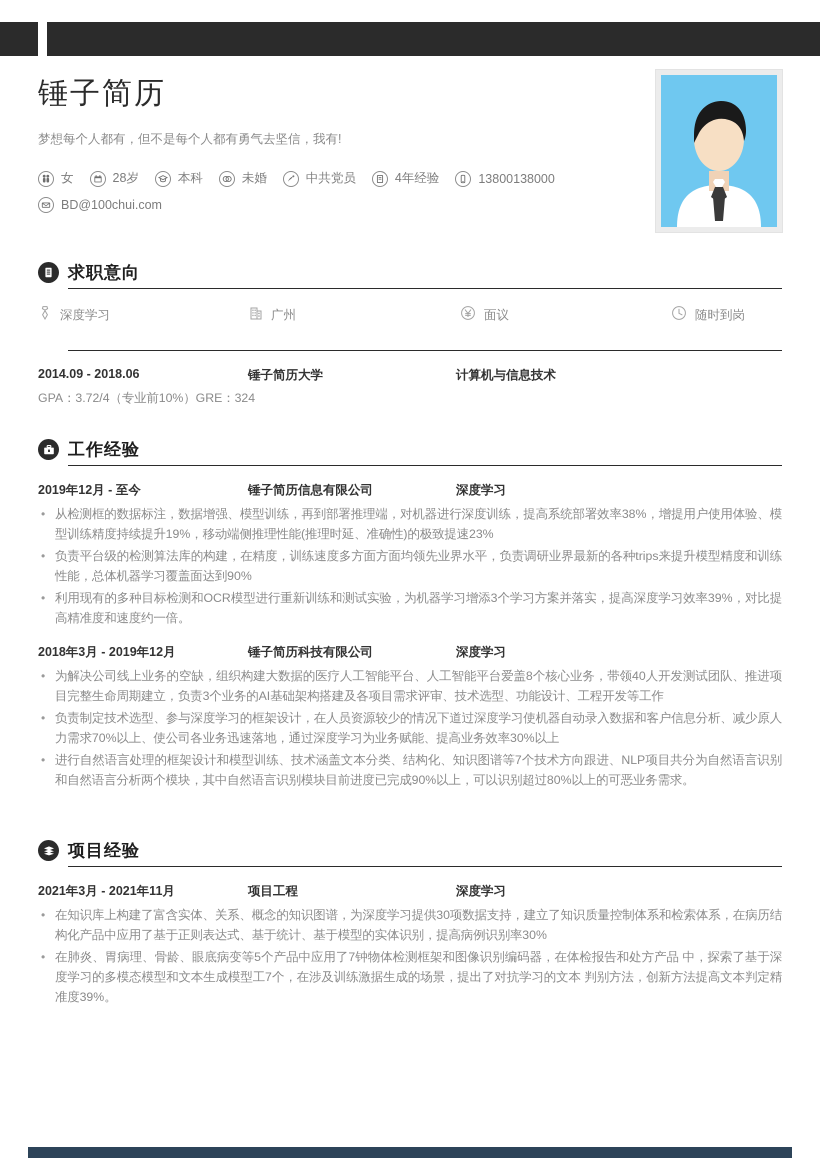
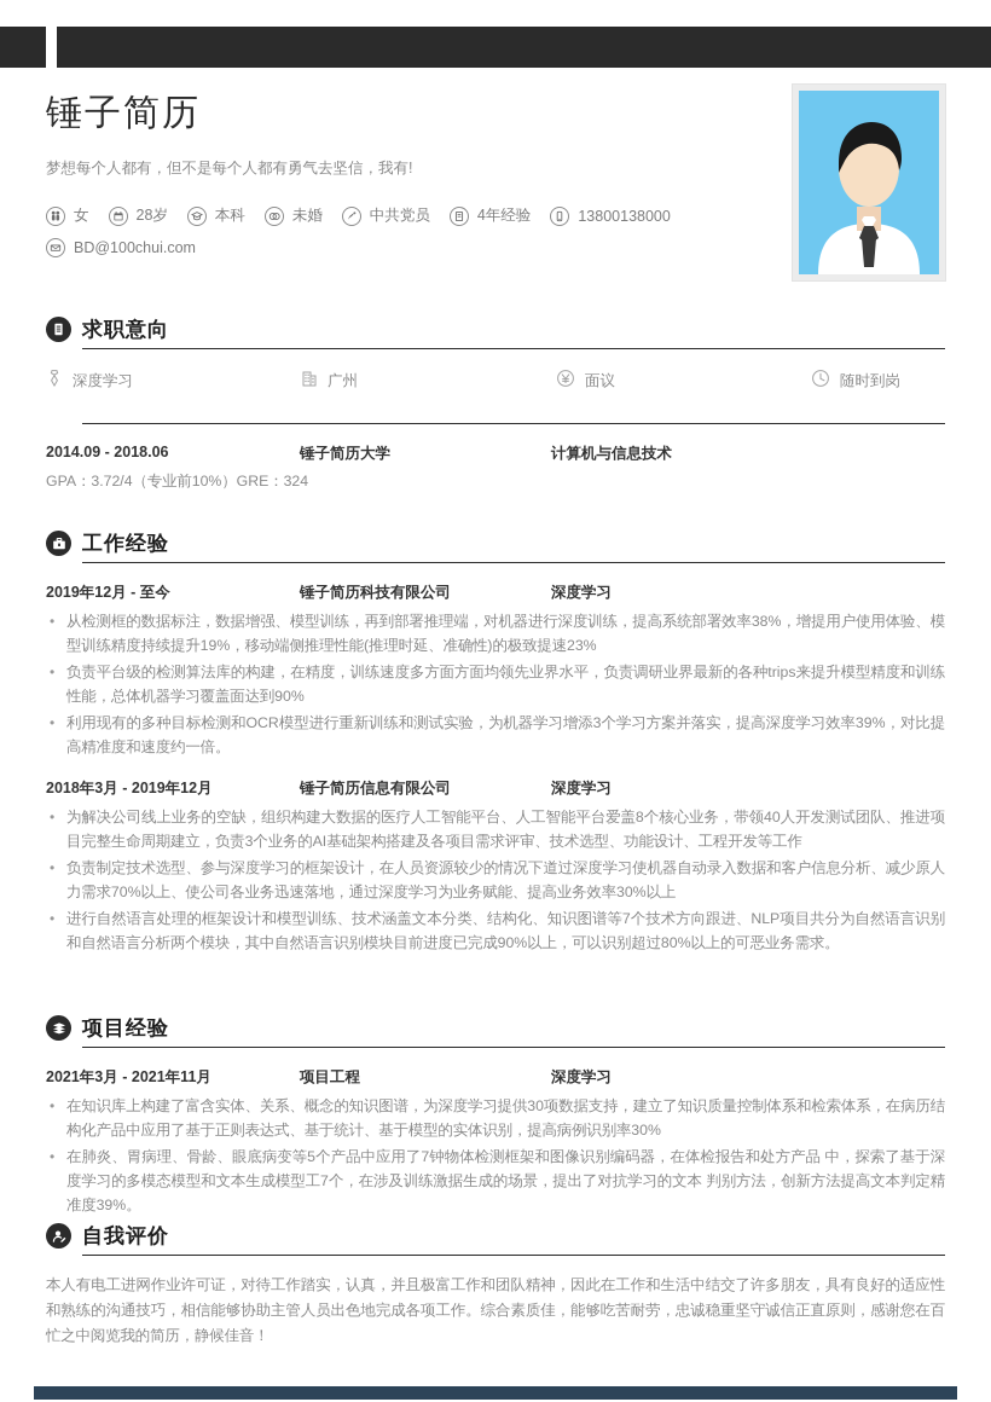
  锤子简历
  梦想每个人都有，但不是每个人都有勇气去坚信，我有!
  女
  28岁
  本科
  未婚
  中共党员
  4年经验
  13800138000
  BD@100chui.com
  求职意向
  深度学习
  广州
  面议
  随时到岗
  2014.09 - 2018.06
  锤子简历大学
  计算机与信息技术
  GPA：3.72/4（专业前10%）GRE：324
  工作经验
  2019年12月 - 至今
- 锤子简历信息有限公司
+ 锤子简历科技有限公司
  深度学习
  从检测框的数据标注，数据增强、模型训练，再到部署推理端，对机器进行深度训练，提高系统部署效率38%，增提用户使用体验、模型训练精度持续提升19%，移动端侧推理性能(推理时延、准确性)的极致提速23%
  负责平台级的检测算法库的构建，在精度，训练速度多方面方面均领先业界水平，负责调研业界最新的各种trips来提升模型精度和训练性能，总体机器学习覆盖面达到90%
  利用现有的多种目标检测和OCR模型进行重新训练和测试实验，为机器学习增添3个学习方案并落实，提高深度学习效率39%，对比提高精准度和速度约一倍。
  2018年3月 - 2019年12月
- 锤子简历科技有限公司
+ 锤子简历信息有限公司
  深度学习
  为解决公司线上业务的空缺，组织构建大数据的医疗人工智能平台、人工智能平台爱盖8个核心业务，带领40人开发测试团队、推进项目完整生命周期建立，负责3个业务的AI基础架构搭建及各项目需求评审、技术选型、功能设计、工程开发等工作
  负责制定技术选型、参与深度学习的框架设计，在人员资源较少的情况下道过深度学习使机器自动录入数据和客户信息分析、减少原人力需求70%以上、使公司各业务迅速落地，通过深度学习为业务赋能、提高业务效率30%以上
  进行自然语言处理的框架设计和模型训练、技术涵盖文本分类、结构化、知识图谱等7个技术方向跟进、NLP项目共分为自然语言识别和自然语言分析两个模块，其中自然语言识别模块目前进度已完成90%以上，可以识别超过80%以上的可恶业务需求。
  项目经验
  2021年3月 - 2021年11月
  项目工程
  深度学习
  在知识库上构建了富含实体、关系、概念的知识图谱，为深度学习提供30项数据支持，建立了知识质量控制体系和检索体系，在病历结构化产品中应用了基于正则表达式、基于统计、基于模型的实体识别，提高病例识别率30%
  在肺炎、胃病理、骨龄、眼底病变等5个产品中应用了7钟物体检测框架和图像识别编码器，在体检报告和处方产品 中，探索了基于深度学习的多模态模型和文本生成模型工7个，在涉及训练激据生成的场景，提出了对抗学习的文本 判别方法，创新方法提高文本判定精准度39%。
+ 自我评价
+ 本人有电工进网作业许可证，对待工作踏实，认真，并且极富工作和团队精神，因此在工作和生活中结交了许多朋友，具有良好的适应性和熟练的沟通技巧，相信能够协助主管人员出色地完成各项工作。综合素质佳，能够吃苦耐劳，忠诚稳重坚守诚信正直原则，感谢您在百忙之中阅览我的简历，静候佳音！
